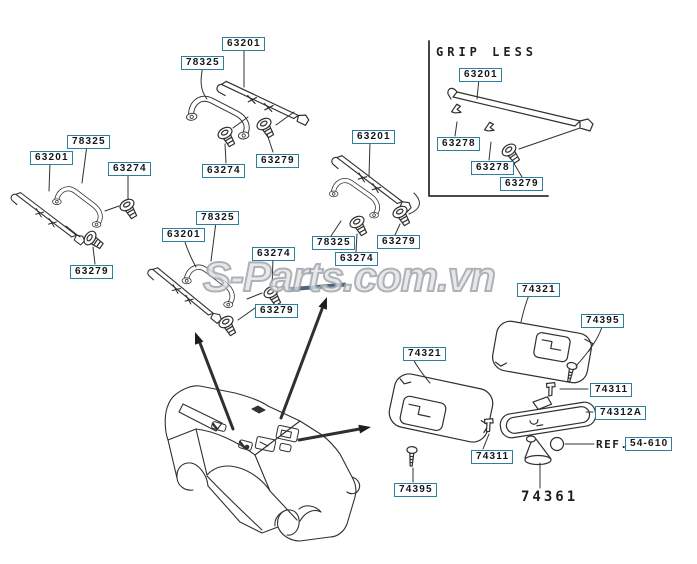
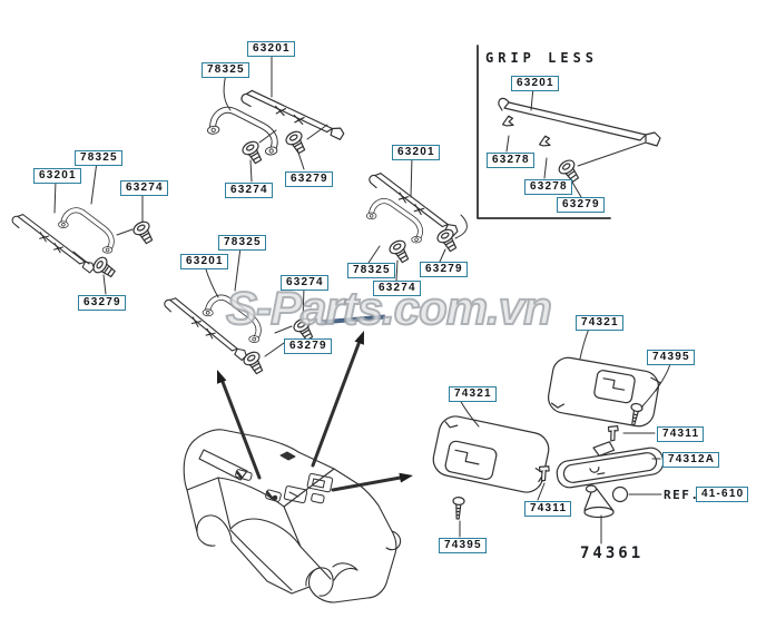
  S-Parts.com.vn
  GRIP LESS
  REF
  74361
  63201
  78325
  63274
  63279
  78325
  63201
  63274
  63279
  78325
  63201
  63274
  63279
  63201
  78325
  63279
  63274
  63201
  63278
  63278
  63279
  74321
  74395
  74321
  74311
  74312A
  74311
- 54-610
+ 41-610
  74395
